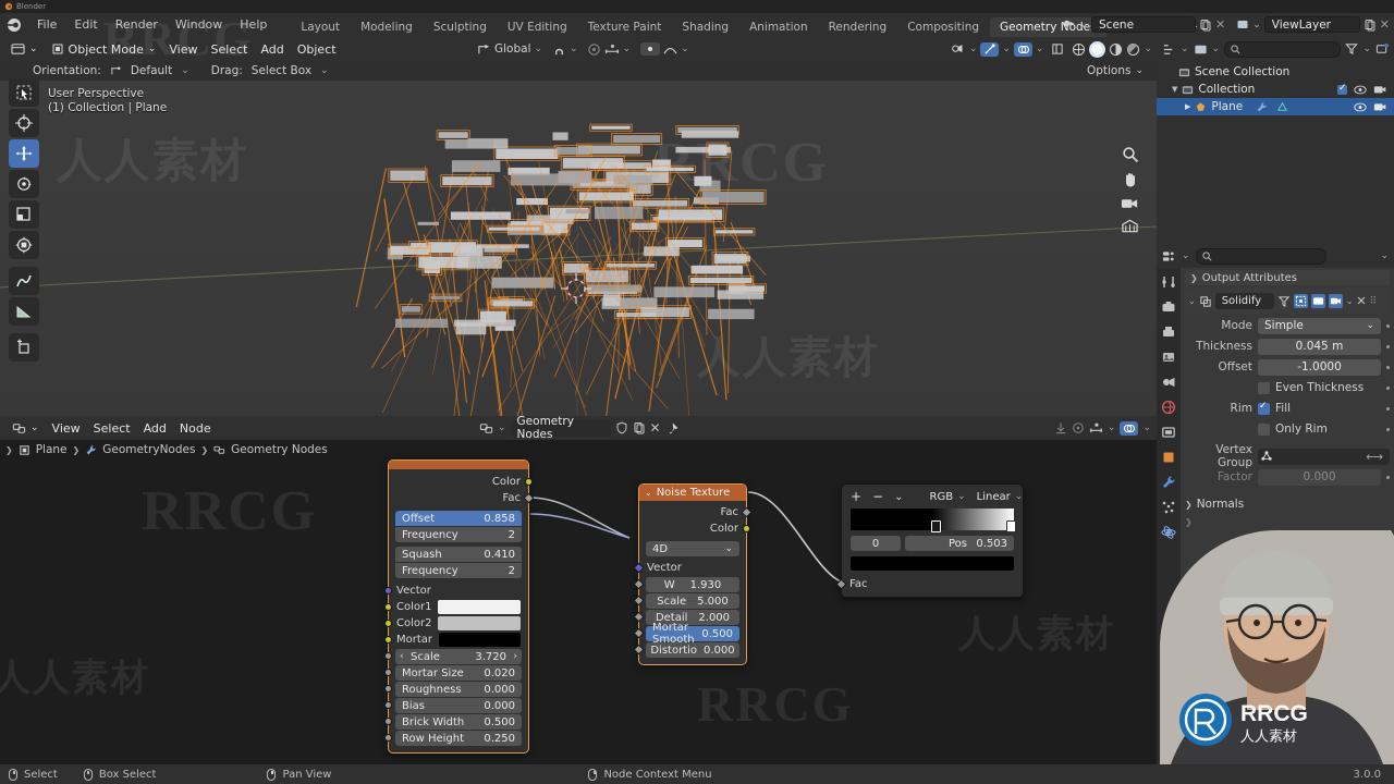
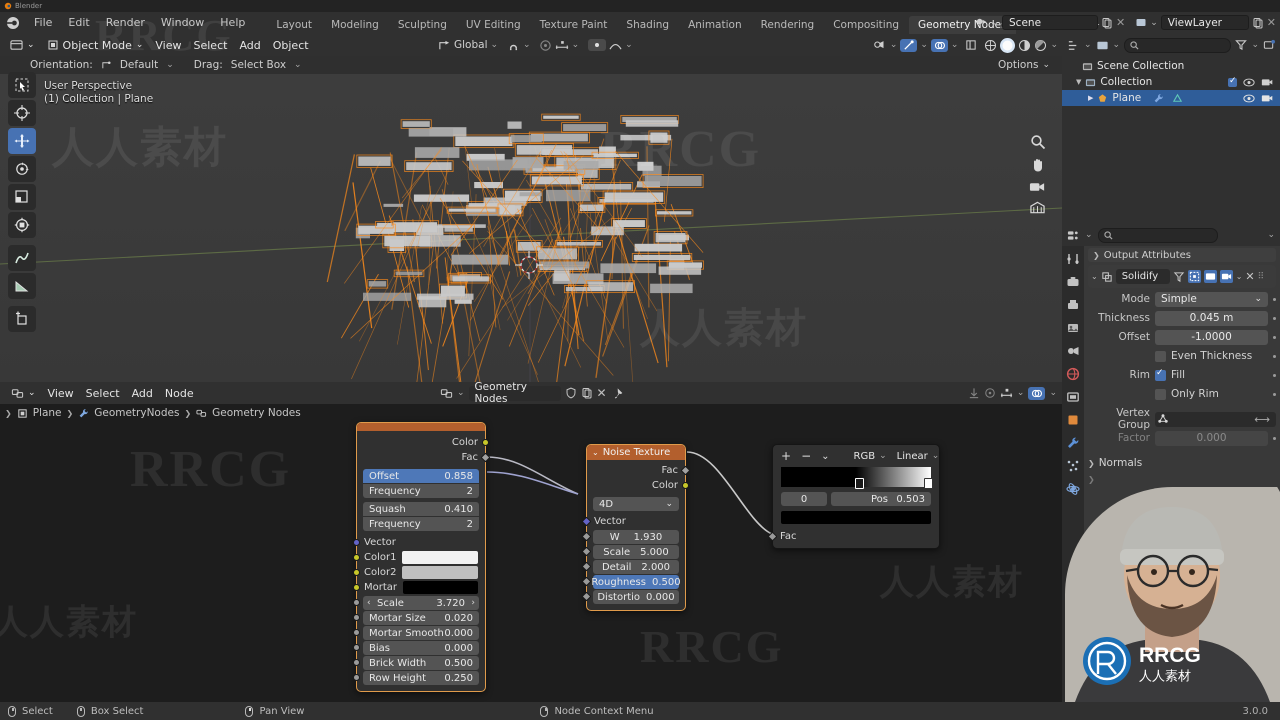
  Blender
  File
  Edit
  Render
  Window
  Help
  Layout
  Modeling
  Sculpting
  UV Editing
  Texture Paint
  Shading
  Animation
  Rendering
  Compositing
  Geometry Node
  ⌄
  Scene
  ✕
  ⌄
  ViewLayer
  ✕
  ⌄
  Object Mode
  ⌄
  View
  Select
  Add
  Object
  Global
  ⌄
  ⌄
  ⌄
  ⌄
  ⌄
  ⌄
  ⌄
  ⌄
  Orientation:
  Default
  ⌄
  Drag:
  Select Box
  ⌄
  Options
  ⌄
  User Perspective
  (1) Collection | Plane
  ⌄
  ⌄
  ⌄
  Scene Collection
  ▼
  Collection
  ▶
  Plane
  ⌄
  ⌄
  ❯
  Output Attributes
  ⌄
  Solidify
  ⌄
  ✕
  ⠿
  Mode
  Simple
  ⌄
  Thickness
  0.045 m
  Offset
  -1.0000
  Even Thickness
  Rim
  Fill
  Only Rim
  Vertex Group
  ⟷
  Factor
  0.000
  ❯
  Normals
  ❯
  ⌄
  View
  Select
  Add
  Node
  ⌄
  Geometry Nodes
  ✕
  ⌄
  ⌄
  ❯
  Plane
  ❯
  GeometryNodes
  ❯
  Geometry Nodes
  Color
  Fac
  Offset
  0.858
  Frequency
  2
  Squash
  0.410
  Frequency
  2
  Vector
  Color1
  Color2
  Mortar
  ‹
  Scale
  3.720
  ›
  Mortar Size
  0.020
- Roughness
+ Mortar Smooth
  0.000
  Bias
  0.000
  Brick Width
  0.500
  Row Height
  0.250
  ⌄
  Noise Texture
  Fac
  Color
  4D
  ⌄
  Vector
  W
  1.930
  Scale
  5.000
  Detail
  2.000
- Mortar Smooth
+ Roughness
  0.500
  Distortio
  0.000
  +
  −
  ⌄
  RGB
  ⌄
  Linear
  ⌄
  0
  Pos
  0.503
  Fac
  Select
  Box Select
  Pan View
  Node Context Menu
  3.0.0
  RRCG
  RRCG
  人人素材
  RRCG
  人人素材
